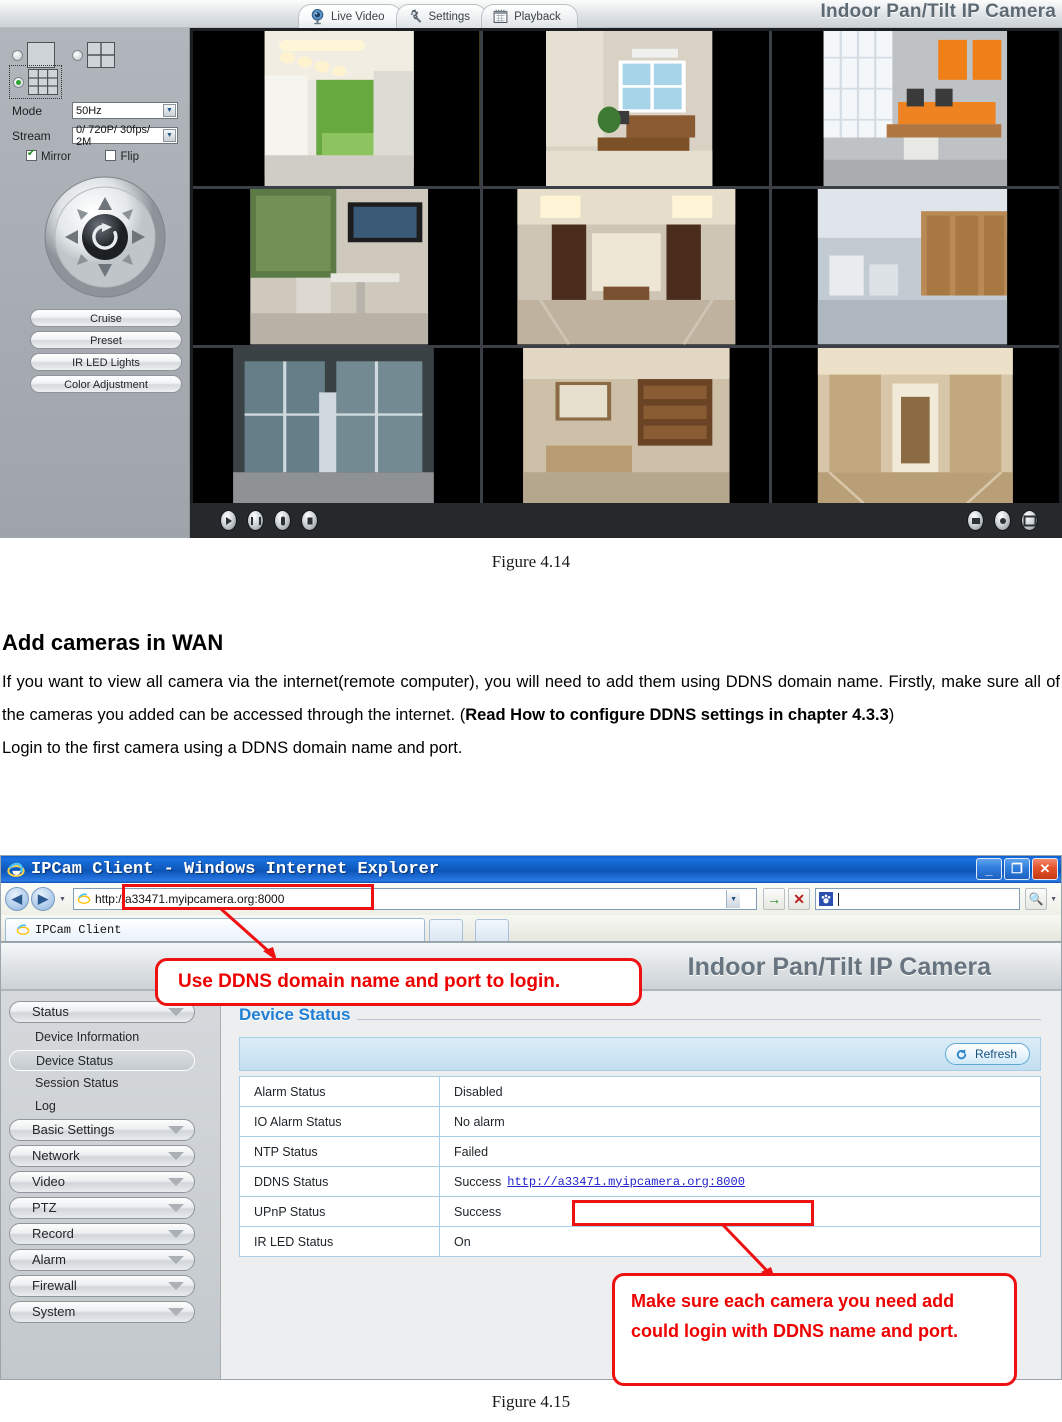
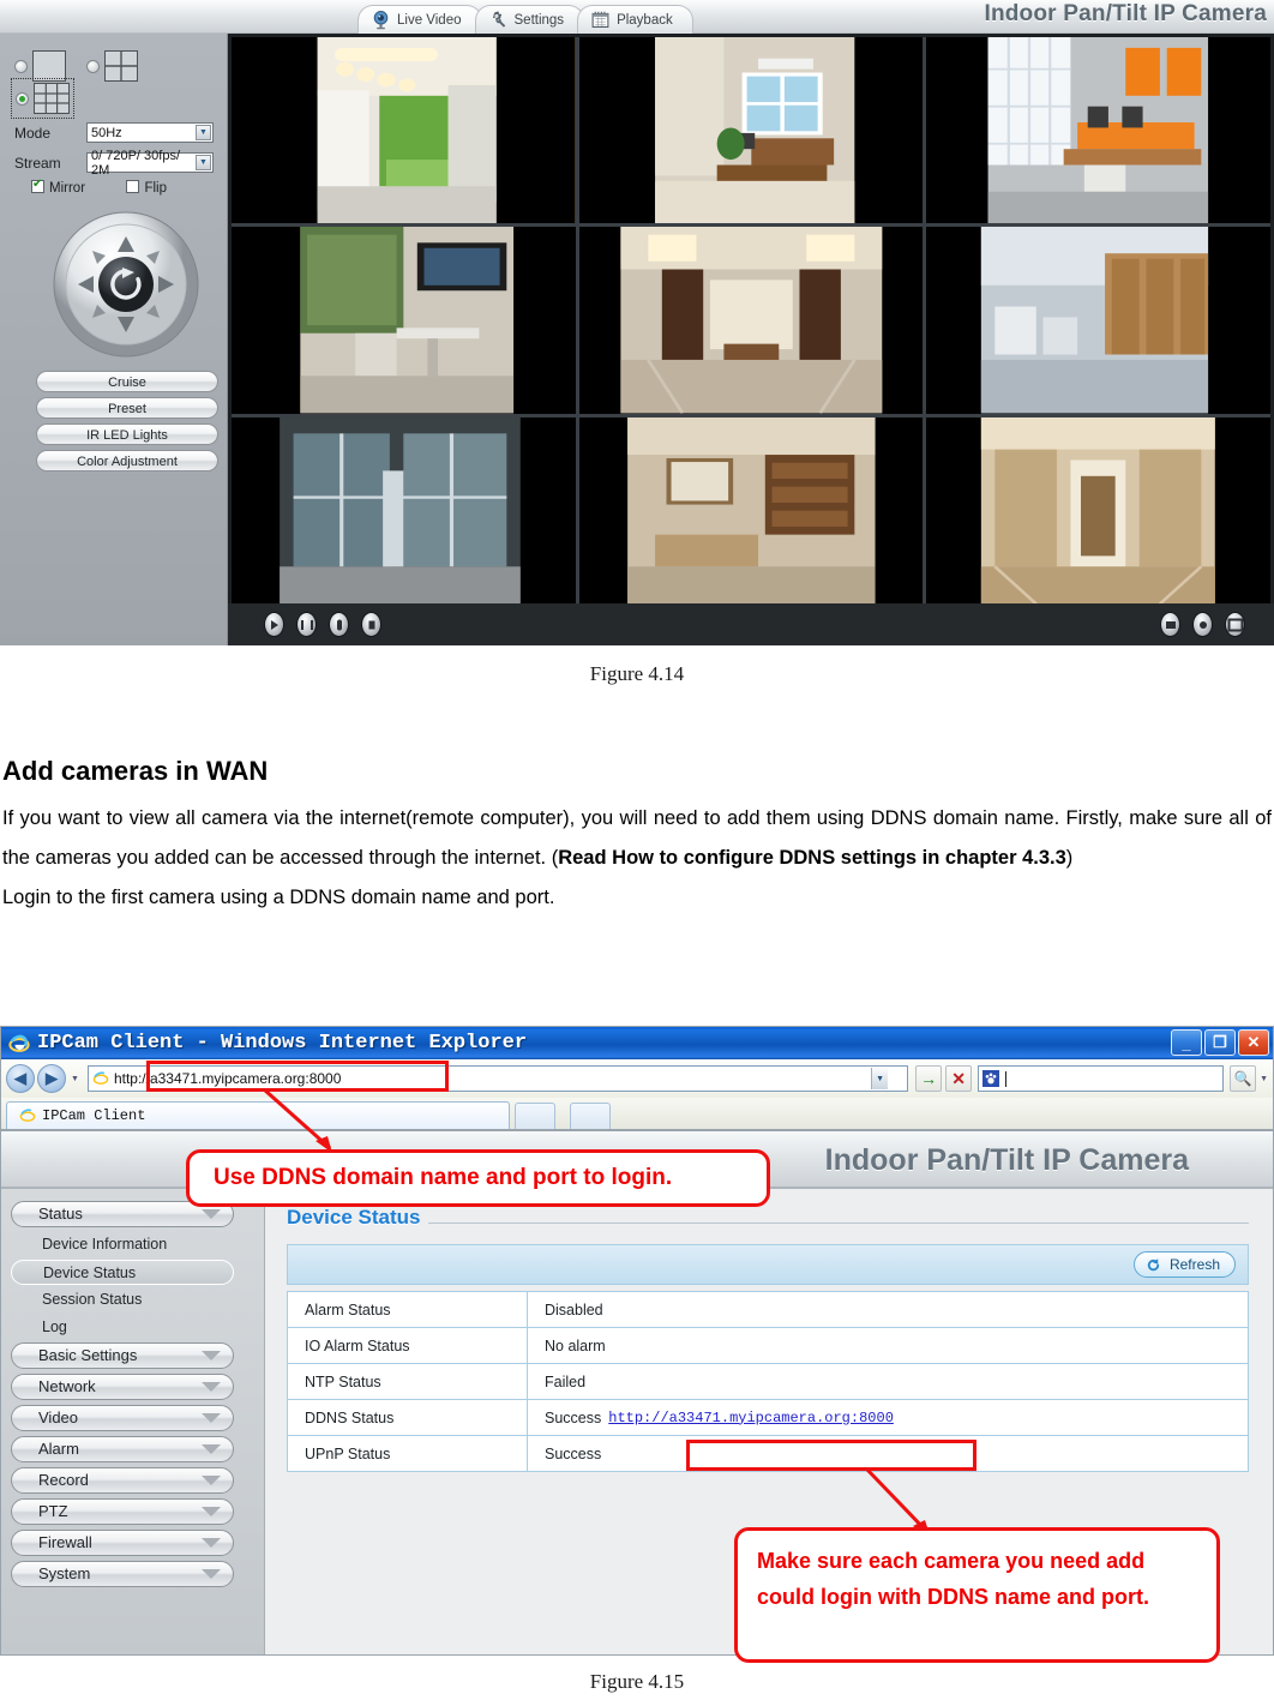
  Live Video
  Settings
  Playback
  Indoor Pan/Tilt IP Camera
  Mode
  50Hz
  Stream
  0/ 720P/ 30fps/ 2M
  Mirror Flip
  Cruise
  Preset
  IR LED Lights
  Color Adjustment
  Figure 4.14
  Add cameras in WAN
  If you want to view all camera via the internet(remote computer), you will need to add them using DDNS domain name. Firstly, make sure all of the cameras you added can be accessed through the internet. (Read How to configure DDNS settings in chapter 4.3.3)
  Login to the first camera using a DDNS domain name and port.
  IPCam Client - Windows Internet Explorer
  _
  ❐
  ✕
  ◀
  ▶
  http://a33471.myipcamera.org:8000
  →
  ✕
  🔍
  IPCam Client
  Indoor Pan/Tilt IP Camera
  Status
  Device Information
  Device Status
  Session Status
  Log
  Basic Settings
  Network
  Video
- PTZ
+ Alarm
  Record
- Alarm
+ PTZ
  Firewall
  System
  Device Status
  Refresh
  Alarm Status
  Disabled
  IO Alarm Status
  No alarm
  NTP Status
  Failed
  DDNS Status
  Success
  http://a33471.myipcamera.org:8000
  UPnP Status
  Success
- IR LED Status
- On
  Use DDNS domain name and port to login.
  Make sure each camera you need add could login with DDNS name and port.
  Figure 4.15
